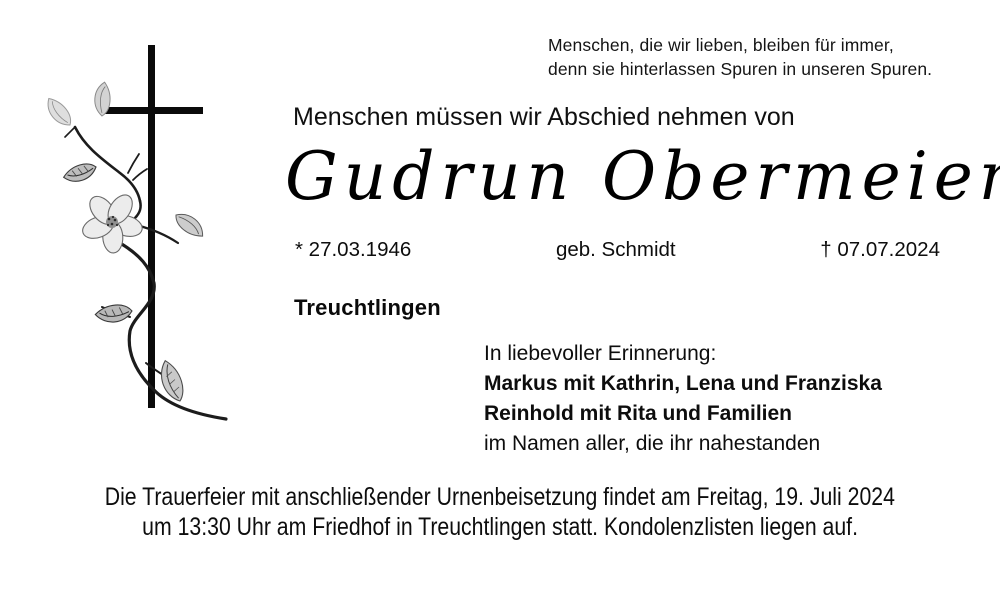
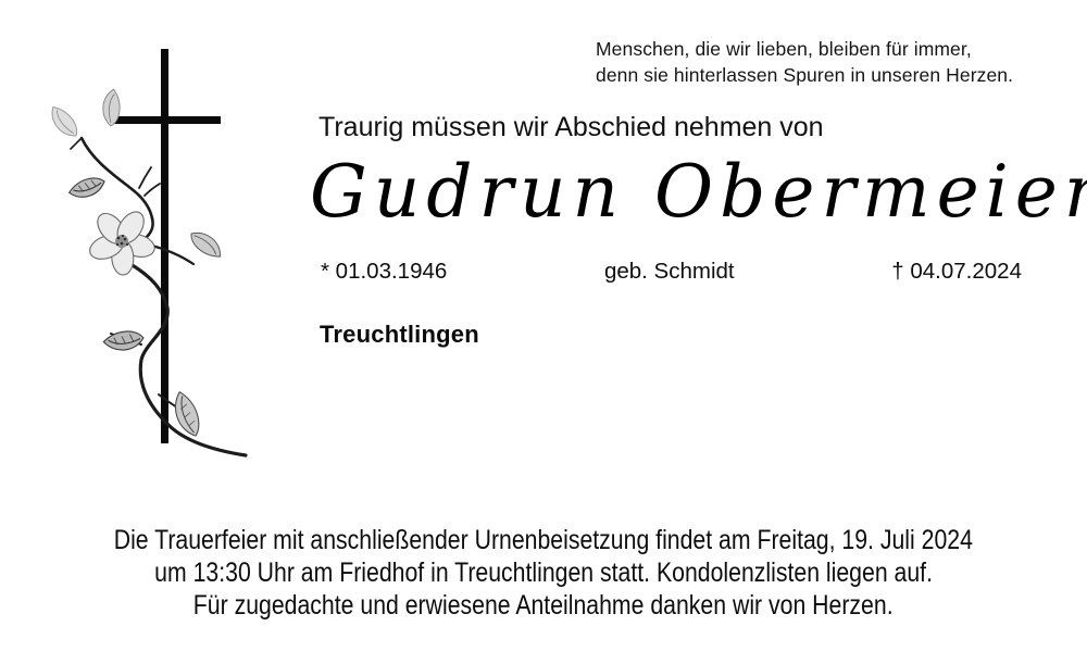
  Menschen, die wir lieben, bleiben für immer,
- denn sie hinterlassen Spuren in unseren Spuren.
+ denn sie hinterlassen Spuren in unseren Herzen.
- Menschen müssen wir Abschied nehmen von
+ Traurig müssen wir Abschied nehmen von
  Gudrun Obermeier
- * 27.03.1946
+ * 01.03.1946
  geb. Schmidt
- † 07.07.2024
+ † 04.07.2024
  Treuchtlingen
- In liebevoller Erinnerung:
- Markus mit Kathrin, Lena und Franziska
- Reinhold mit Rita und Familien
- im Namen aller, die ihr nahestanden
  Die Trauerfeier mit anschließender Urnenbeisetzung findet am Freitag, 19. Juli 2024
  um 13:30 Uhr am Friedhof in Treuchtlingen statt. Kondolenzlisten liegen auf.
+ Für zugedachte und erwiesene Anteilnahme danken wir von Herzen.
